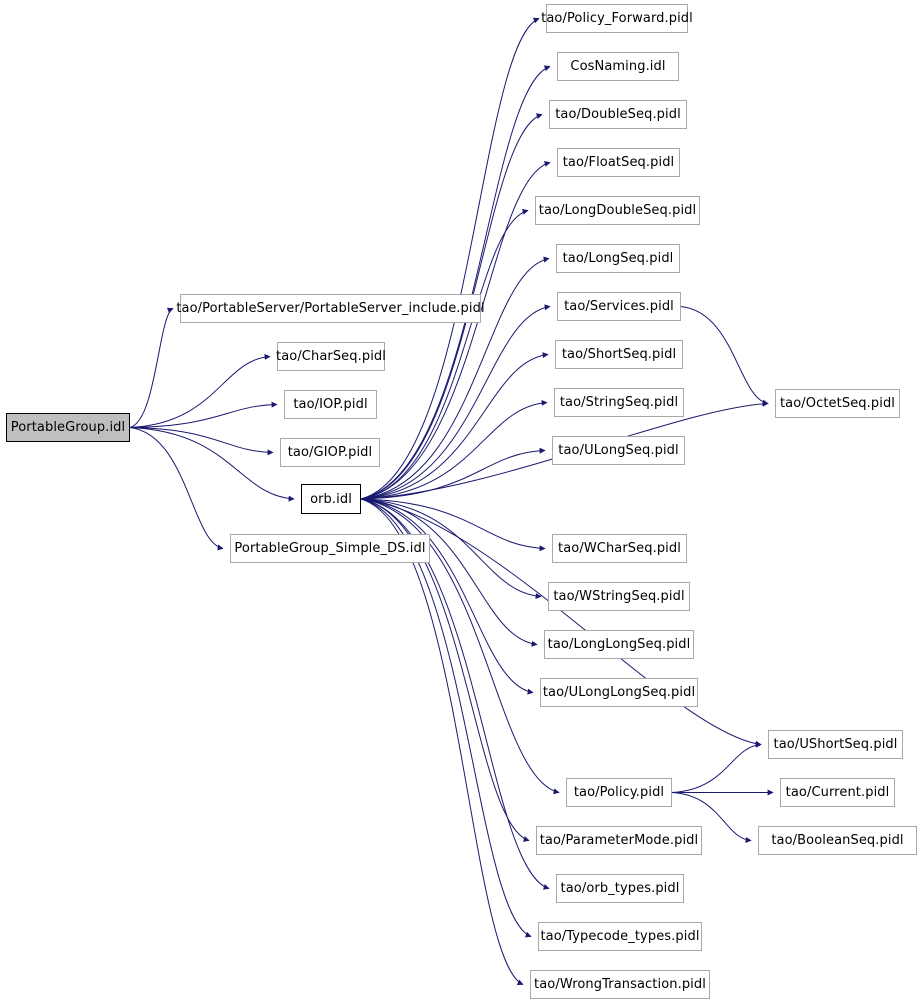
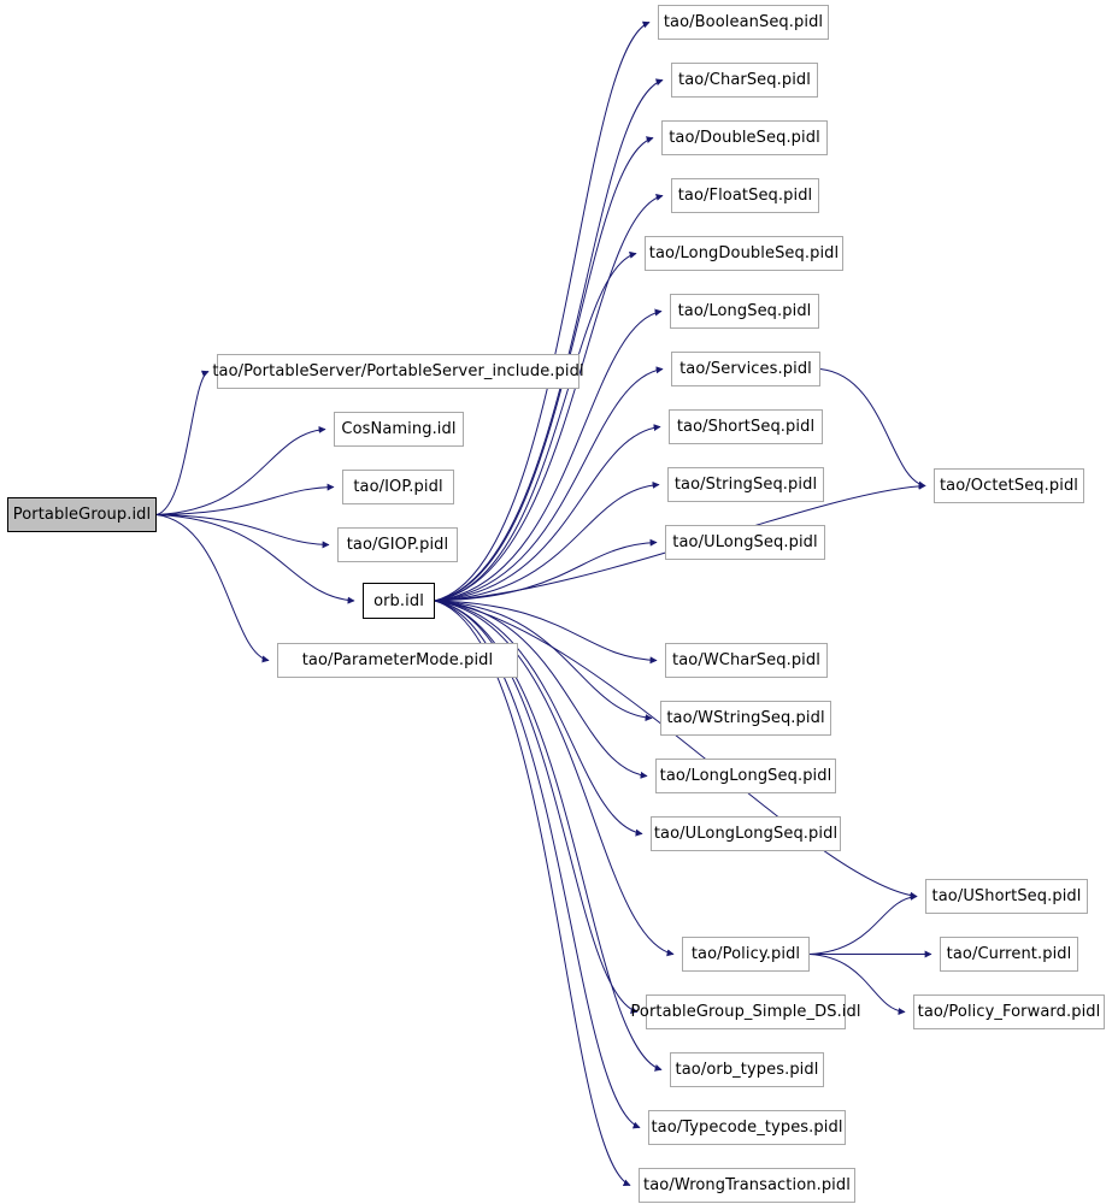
  PortableGroup.idl
  tao/PortableServer/PortableServer_include.pidl
- tao/CharSeq.pidl
+ CosNaming.idl
  tao/IOP.pidl
  tao/GIOP.pidl
  orb.idl
- PortableGroup_Simple_DS.idl
+ tao/ParameterMode.pidl
- tao/Policy_Forward.pidl
+ tao/BooleanSeq.pidl
- CosNaming.idl
+ tao/CharSeq.pidl
  tao/DoubleSeq.pidl
  tao/FloatSeq.pidl
  tao/LongDoubleSeq.pidl
  tao/LongSeq.pidl
  tao/Services.pidl
  tao/ShortSeq.pidl
  tao/StringSeq.pidl
  tao/ULongSeq.pidl
  tao/WCharSeq.pidl
  tao/WStringSeq.pidl
  tao/LongLongSeq.pidl
  tao/ULongLongSeq.pidl
  tao/Policy.pidl
- tao/ParameterMode.pidl
+ PortableGroup_Simple_DS.idl
  tao/orb_types.pidl
  tao/Typecode_types.pidl
  tao/WrongTransaction.pidl
  tao/OctetSeq.pidl
  tao/UShortSeq.pidl
  tao/Current.pidl
- tao/BooleanSeq.pidl
+ tao/Policy_Forward.pidl
